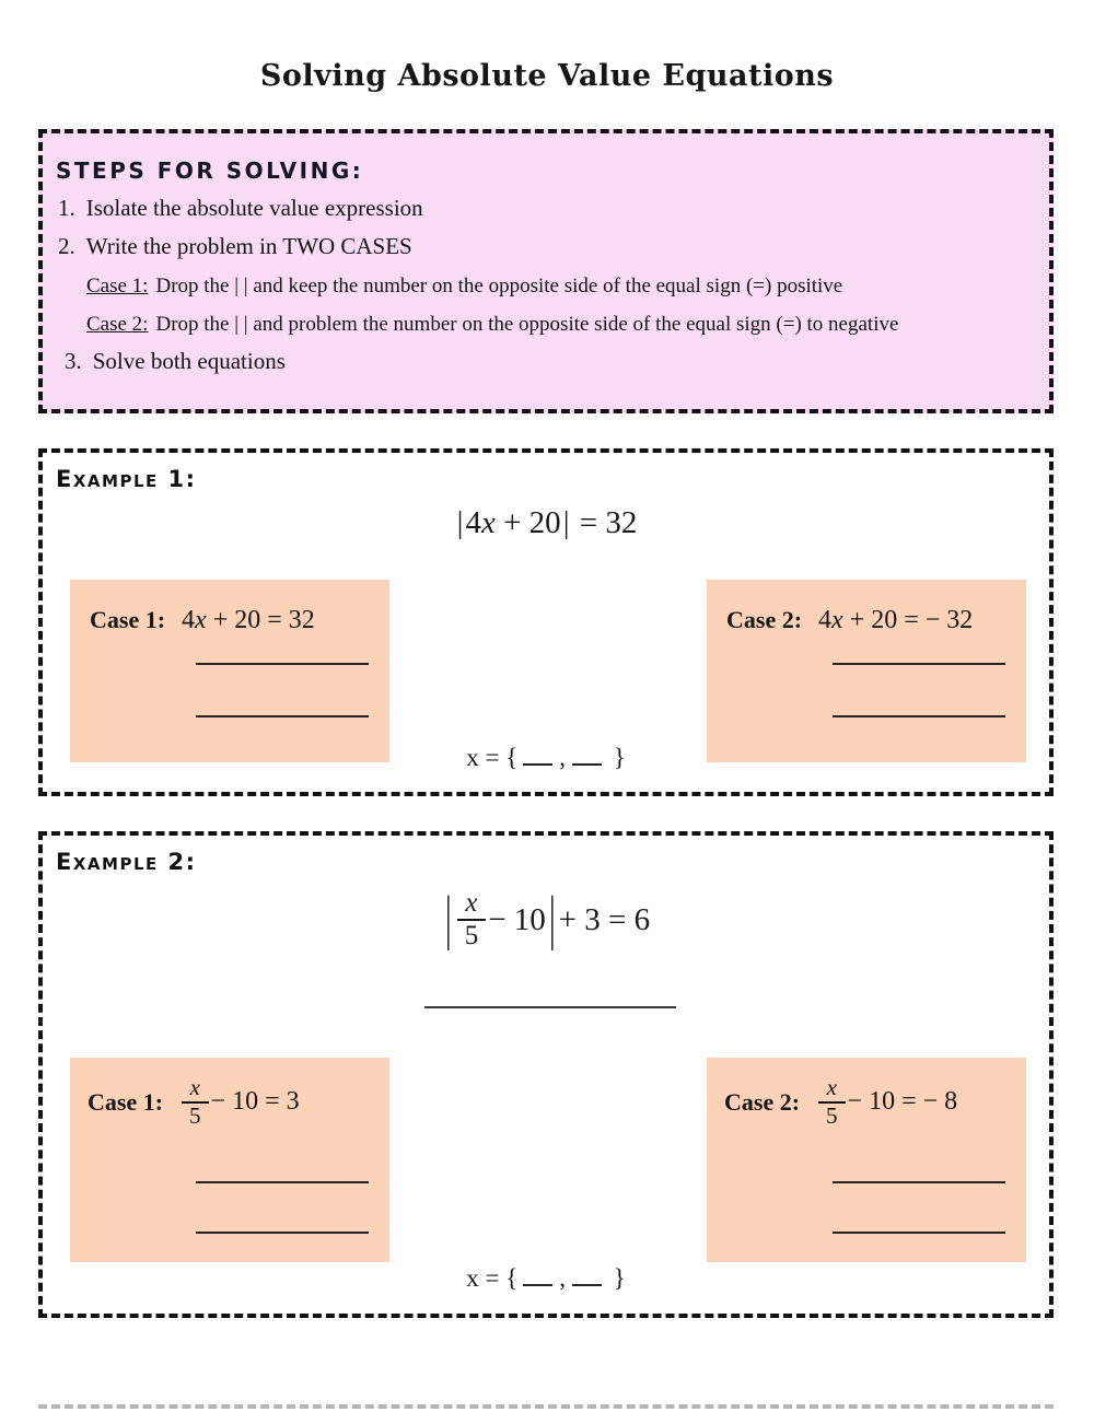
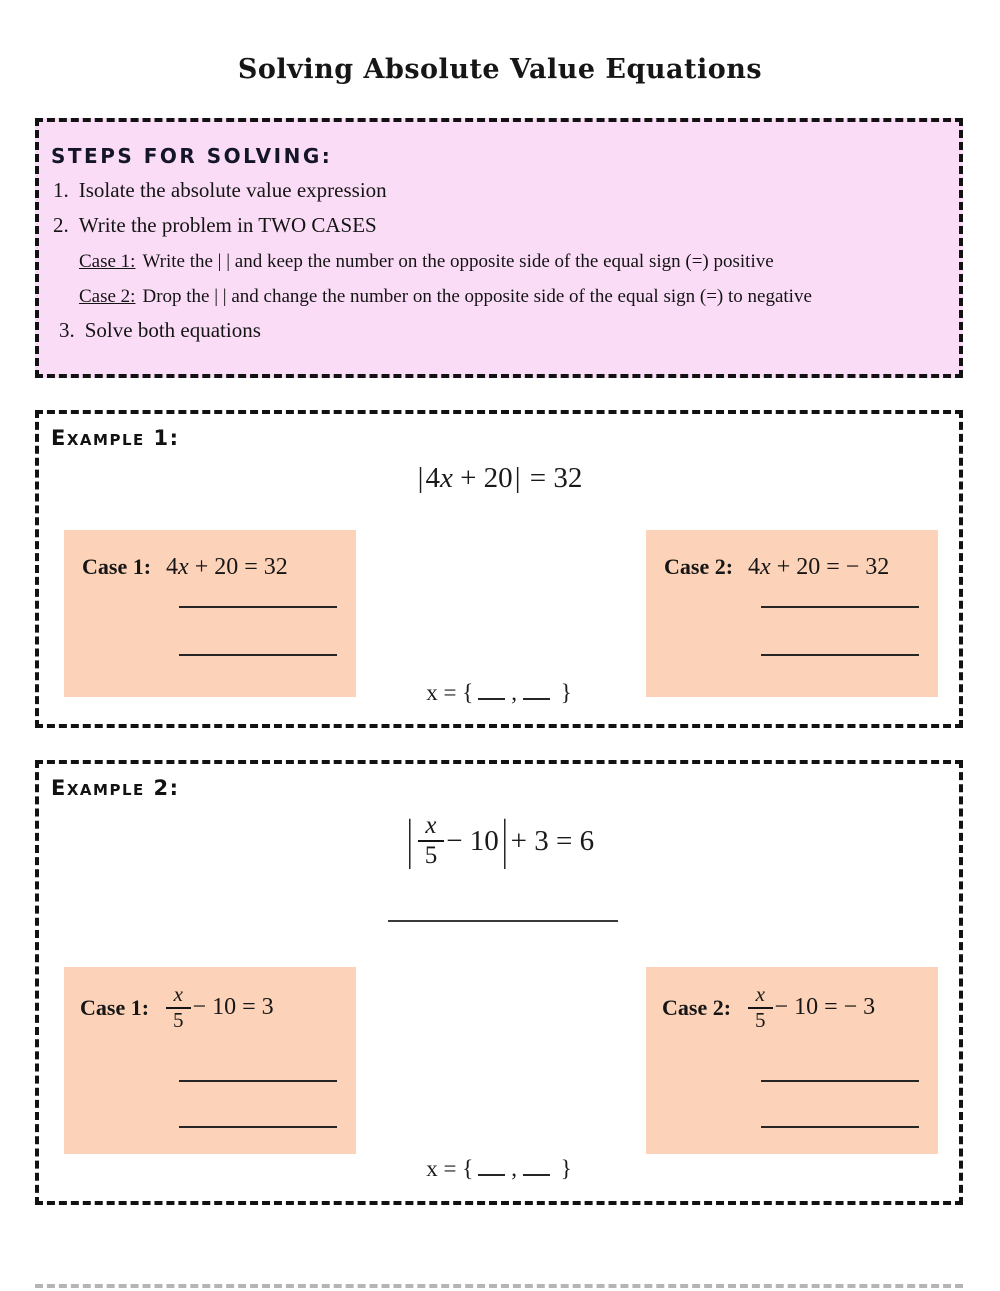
  Solving Absolute Value Equations
  STEPS FOR SOLVING:
  1. Isolate the absolute value expression
  2. Write the problem in TWO CASES
- Case 1: Drop the | | and keep the number on the opposite side of the equal sign (=) positive
+ Case 1: Write the | | and keep the number on the opposite side of the equal sign (=) positive
- Case 2: Drop the | | and problem the number on the opposite side of the equal sign (=) to negative
+ Case 2: Drop the | | and change the number on the opposite side of the equal sign (=) to negative
  3. Solve both equations
  Example 1:
  |4x + 20| = 32
  Case 1: 4x + 20 = 32
  Case 2: 4x + 20 = − 32
  x = { , }
  Example 2:
  |
  x
  5
  − 10
  |
  + 3 = 6
  Case 1:
  x
  5
  − 10 = 3
  Case 2:
  x
  5
- − 10 = − 8
+ − 10 = − 3
  x = { , }
